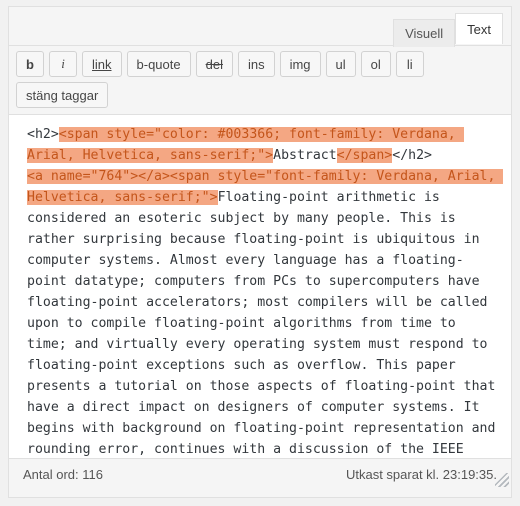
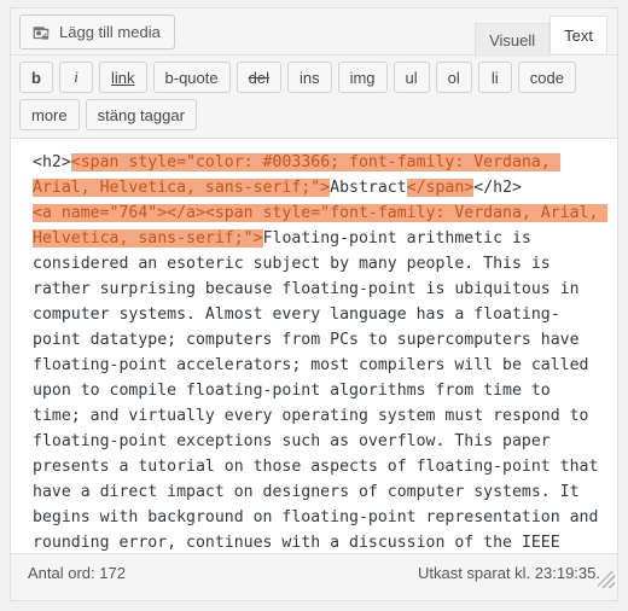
+ Lägg till media
  Visuell
  Text
  b
  i
  link
  b-quote
  del
  ins
  img
  ul
  ol
  li
+ code
+ more
  stäng taggar
  <h2><span style="color: #003366; font-family: Verdana, Arial, Helvetica, sans-serif;">Abstract</span></h2>
  <a name="764"></a><span style="font-family: Verdana, Arial, Helvetica, sans-serif;">Floating-point arithmetic is considered an esoteric subject by many people. This is rather surprising because floating-point is ubiquitous in computer systems. Almost every language has a floating-point datatype; computers from PCs to supercomputers have floating-point accelerators; most compilers will be called upon to compile floating-point algorithms from time to time; and virtually every operating system must respond to floating-point exceptions such as overflow. This paper presents a tutorial on those aspects of floating-point that have a direct impact on designers of computer systems. It begins with background on floating-point representation and rounding error, continues with a discussion of the IEEE
- Antal ord: 116
+ Antal ord: 172
  Utkast sparat kl. 23:19:35
